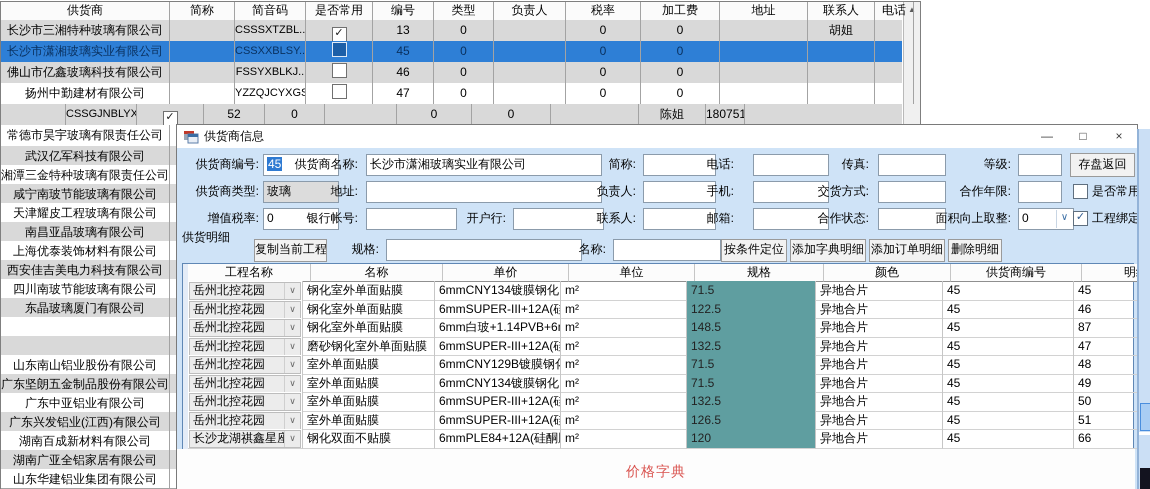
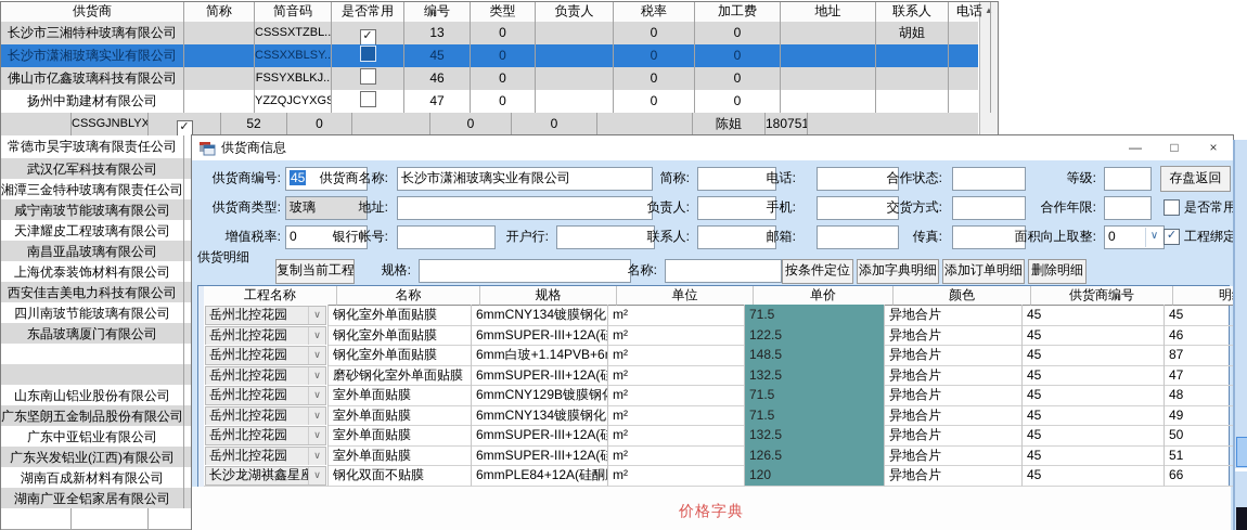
  ▲
  供货商
  简称
  简音码
  是否常用
  编号
  类型
  负责人
  税率
  加工费
  地址
  联系人
  电话
  长沙市三湘特种玻璃有限公司
  CSSSXTZBL..
  ✓
  13
  0
  0
  0
  胡姐
  长沙市潇湘玻璃实业有限公司
  CSSXXBLSY..
  45
  0
  0
  0
  佛山市亿鑫玻璃科技有限公司
  FSSYXBLKJ..
  46
  0
  0
  0
  扬州中勤建材有限公司
  YZZQJCYXGS
  47
  0
  0
  0
  CSSGJNBLYX
  ✓
  52
  0
  0
  0
  陈姐
  180751
  常德市昊宇玻璃有限责任公司
  武汉亿军科技有限公司
  湘潭三金特种玻璃有限责任公司
  咸宁南玻节能玻璃有限公司
  天津耀皮工程玻璃有限公司
  南昌亚晶玻璃有限公司
  上海优泰装饰材料有限公司
  西安佳吉美电力科技有限公司
  四川南玻节能玻璃有限公司
  东晶玻璃厦门有限公司
  山东南山铝业股份有限公司
  广东坚朗五金制品股份有限公司
  广东中亚铝业有限公司
  广东兴发铝业(江西)有限公司
  湖南百成新材料有限公司
  湖南广亚全铝家居有限公司
- 山东华建铝业集团有限公司
  供货商信息
  —
  □
  ×
  供货商编号:
  45
  供货商名称:
  长沙市潇湘玻璃实业有限公司
  简称:
  电话:
- 传真:
+ 合作状态:
  等级:
  供货商类型:
  玻璃
  地址:
  负责人:
  手机:
  交货方式:
  合作年限:
  增值税率:
  0
  银行帐号:
  开户行:
  联系人:
  邮箱:
- 合作状态:
+ 传真:
  面积向上取整:
  0
  ∨
  存盘返回
  是否常用
  ✓
  工程绑定
  供货明细
  复制当前工程
  规格:
  名称:
  按条件定位
  添加字典明细
  添加订单明细
  删除明细
  工程名称
  名称
- 单价
+ 规格
  单位
- 规格
+ 单价
  颜色
  供货商编号
  岳州北控花园
  ∨
  钢化室外单面贴膜
  6mmCNY134镀膜钢化
  m²
  71.5
  异地合片
  45
  45
  岳州北控花园
  ∨
  钢化室外单面贴膜
  6mmSUPER-III+12A(硅
  m²
  122.5
  异地合片
  45
  46
  岳州北控花园
  ∨
  钢化室外单面贴膜
  6mm白玻+1.14PVB+6
  m²
  148.5
  异地合片
  45
  87
  岳州北控花园
  ∨
  磨砂钢化室外单面贴膜
  6mmSUPER-III+12A(硅
  m²
  132.5
  异地合片
  45
  47
  岳州北控花园
  ∨
  室外单面贴膜
  6mmCNY129B镀膜钢
  m²
  71.5
  异地合片
  45
  48
  岳州北控花园
  ∨
  室外单面贴膜
  6mmCNY134镀膜钢化
  m²
  71.5
  异地合片
  45
  49
  岳州北控花园
  ∨
  室外单面贴膜
  6mmSUPER-III+12A(硅
  m²
  132.5
  异地合片
  45
  50
  岳州北控花园
  ∨
  室外单面贴膜
  6mmSUPER-III+12A(硅
  m²
  126.5
  异地合片
  45
  51
  长沙龙湖祺鑫星座
  ∨
  钢化双面不贴膜
  6mmPLE84+12A(硅酮
  m²
  120
  异地合片
  45
  66
  价格字典
